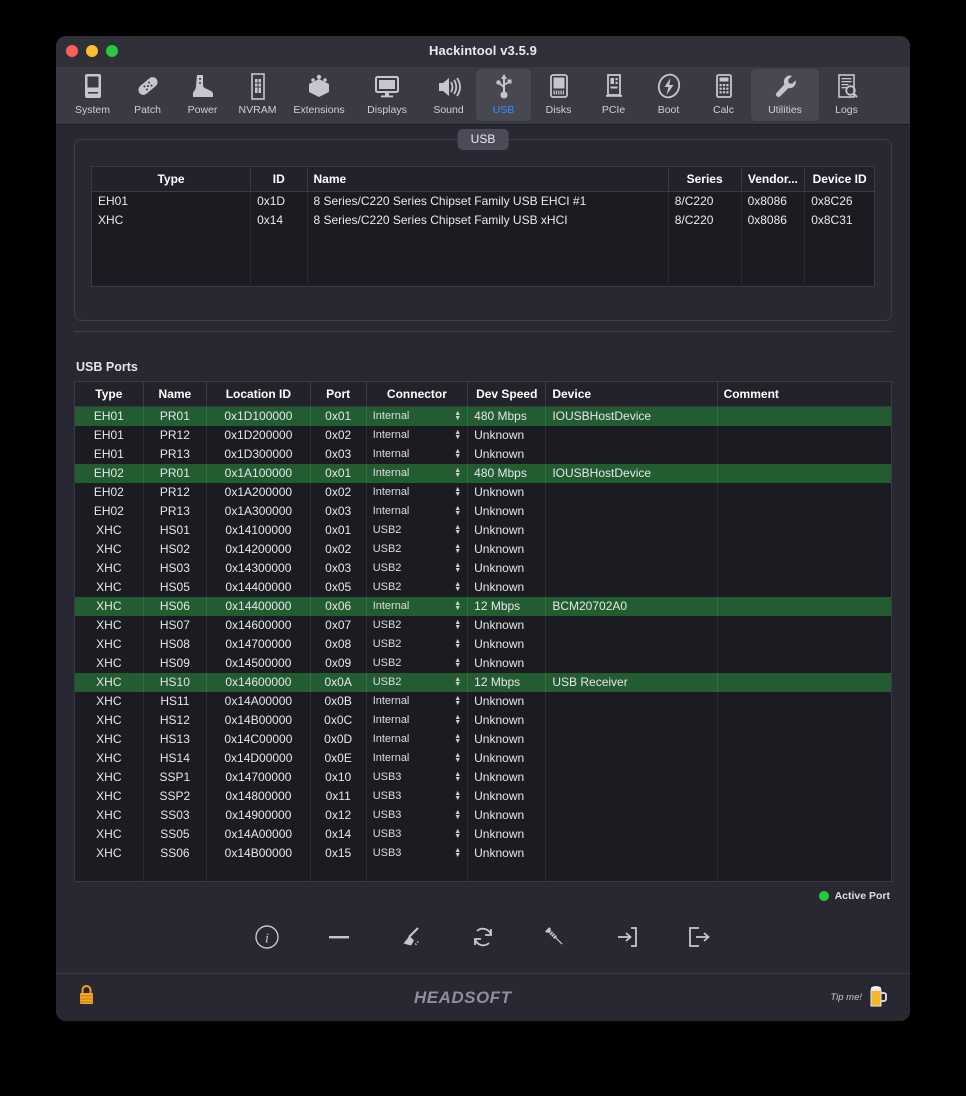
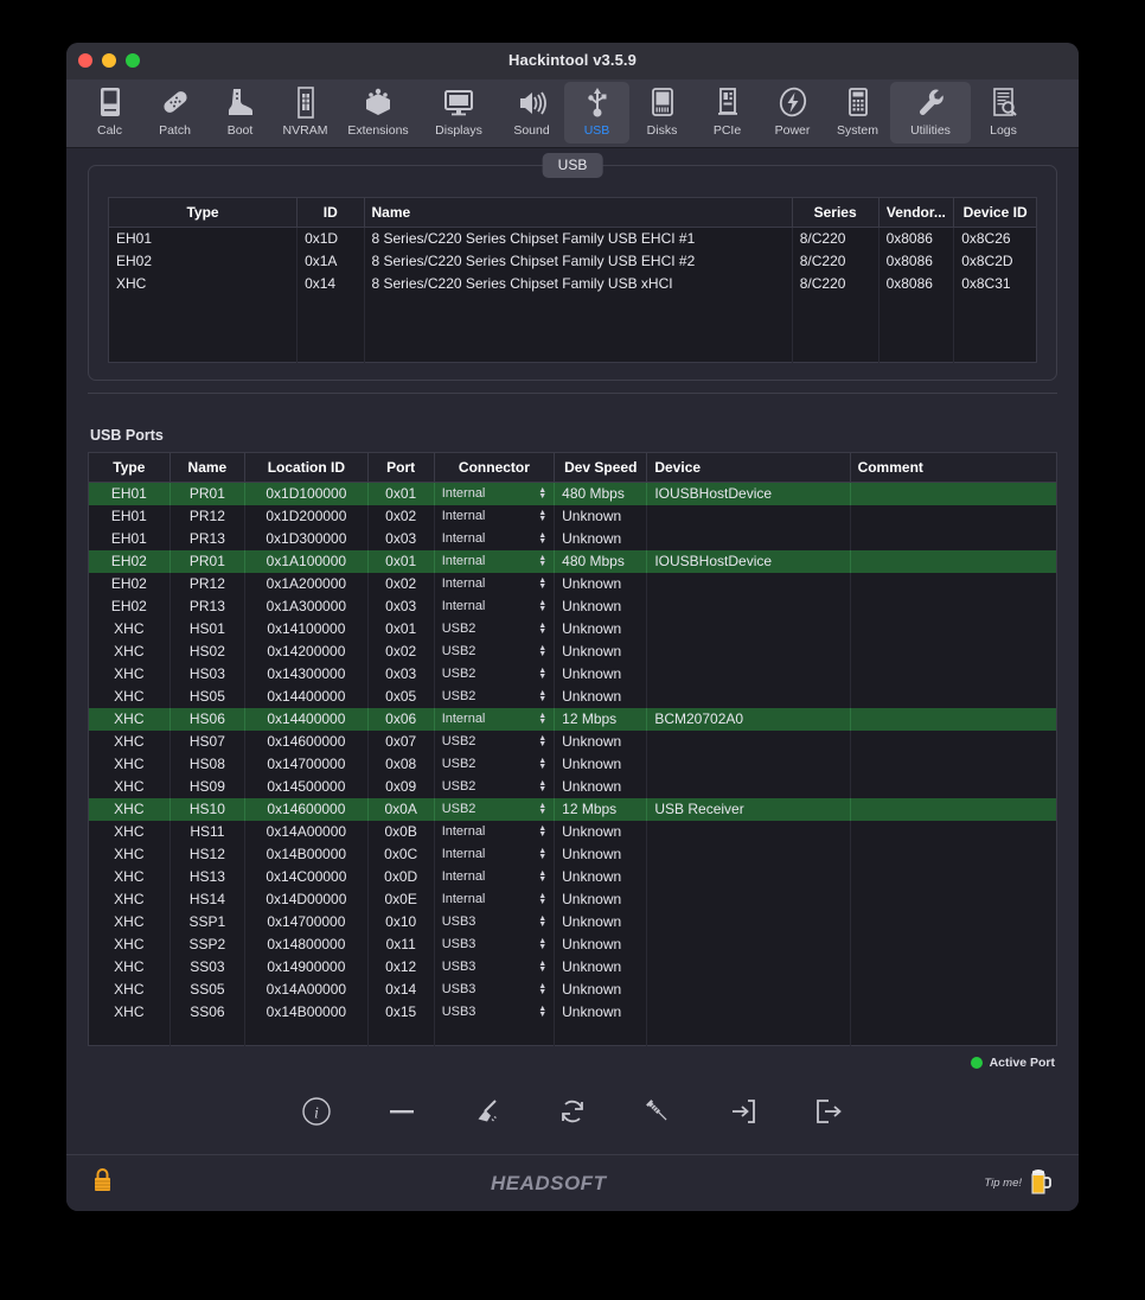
  Hackintool v3.5.9
- System
+ Calc
  Patch
- Power
+ Boot
  NVRAM
  Extensions
  Displays
  Sound
  USB
  Disks
  PCIe
- Boot
+ Power
- Calc
+ System
  Utilities
  Logs
  USB
  Type	ID	Name	Series	Vendor...	Device ID
  EH01	0x1D	8 Series/C220 Series Chipset Family USB EHCI #1	8/C220	0x8086	0x8C26
+ EH02	0x1A	8 Series/C220 Series Chipset Family USB EHCI #2	8/C220	0x8086	0x8C2D
  XHC	0x14	8 Series/C220 Series Chipset Family USB xHCI	8/C220	0x8086	0x8C31
  USB Ports
  Type	Name	Location ID	Port	Connector	Dev Speed	Device	Comment
  EH01	PR01	0x1D100000	0x01	Internal	480 Mbps	IOUSBHostDevice
  EH01	PR12	0x1D200000	0x02	Internal	Unknown
  EH01	PR13	0x1D300000	0x03	Internal	Unknown
  EH02	PR01	0x1A100000	0x01	Internal	480 Mbps	IOUSBHostDevice
  EH02	PR12	0x1A200000	0x02	Internal	Unknown
  EH02	PR13	0x1A300000	0x03	Internal	Unknown
  XHC	HS01	0x14100000	0x01	USB2	Unknown
  XHC	HS02	0x14200000	0x02	USB2	Unknown
  XHC	HS03	0x14300000	0x03	USB2	Unknown
  XHC	HS05	0x14400000	0x05	USB2	Unknown
  XHC	HS06	0x14400000	0x06	Internal	12 Mbps	BCM20702A0
  XHC	HS07	0x14600000	0x07	USB2	Unknown
  XHC	HS08	0x14700000	0x08	USB2	Unknown
  XHC	HS09	0x14500000	0x09	USB2	Unknown
  XHC	HS10	0x14600000	0x0A	USB2	12 Mbps	USB Receiver
  XHC	HS11	0x14A00000	0x0B	Internal	Unknown
  XHC	HS12	0x14B00000	0x0C	Internal	Unknown
  XHC	HS13	0x14C00000	0x0D	Internal	Unknown
  XHC	HS14	0x14D00000	0x0E	Internal	Unknown
  XHC	SSP1	0x14700000	0x10	USB3	Unknown
  XHC	SSP2	0x14800000	0x11	USB3	Unknown
  XHC	SS03	0x14900000	0x12	USB3	Unknown
  XHC	SS05	0x14A00000	0x14	USB3	Unknown
  XHC	SS06	0x14B00000	0x15	USB3	Unknown
  Active Port
  i
  HEADSOFT
  Tip me!
